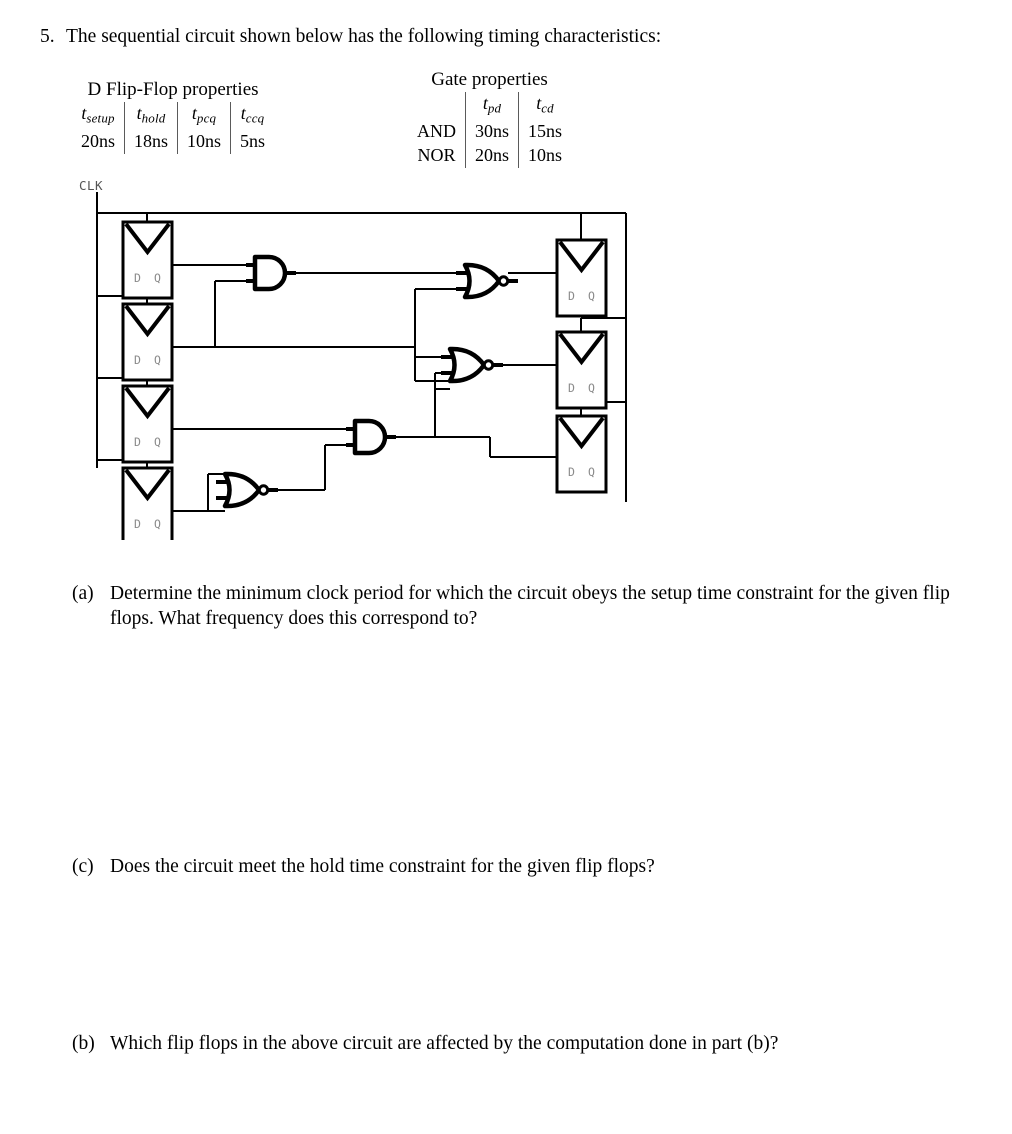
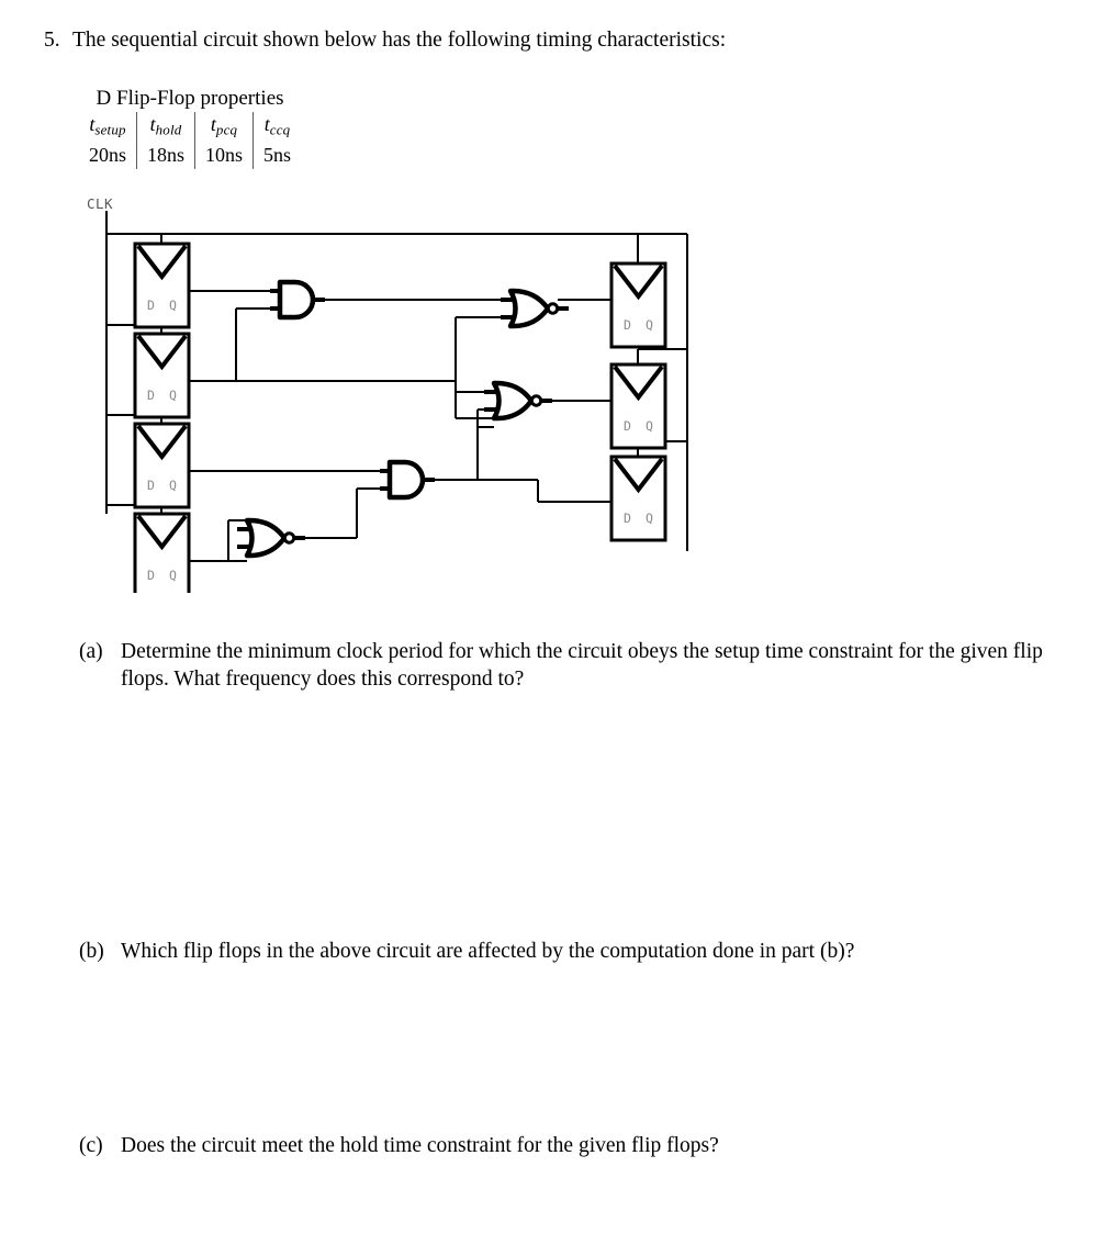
  5.
  The sequential circuit shown below has the following timing characteristics:
  D Flip-Flop properties
  tsetup	thold	tpcq	tccq
  20ns	18ns	10ns	5ns
- Gate properties
- 	tpd	tcd
- AND	30ns	15ns
- NOR	20ns	10ns
  CLK
  (a)
  Determine the minimum clock period for which the circuit obeys the setup time constraint for the given flip flops. What frequency does this correspond to?
- (c)
+ (b)
- Does the circuit meet the hold time constraint for the given flip flops?
+ Which flip flops in the above circuit are affected by the computation done in part (b)?
- (b)
+ (c)
- Which flip flops in the above circuit are affected by the computation done in part (b)?
+ Does the circuit meet the hold time constraint for the given flip flops?
